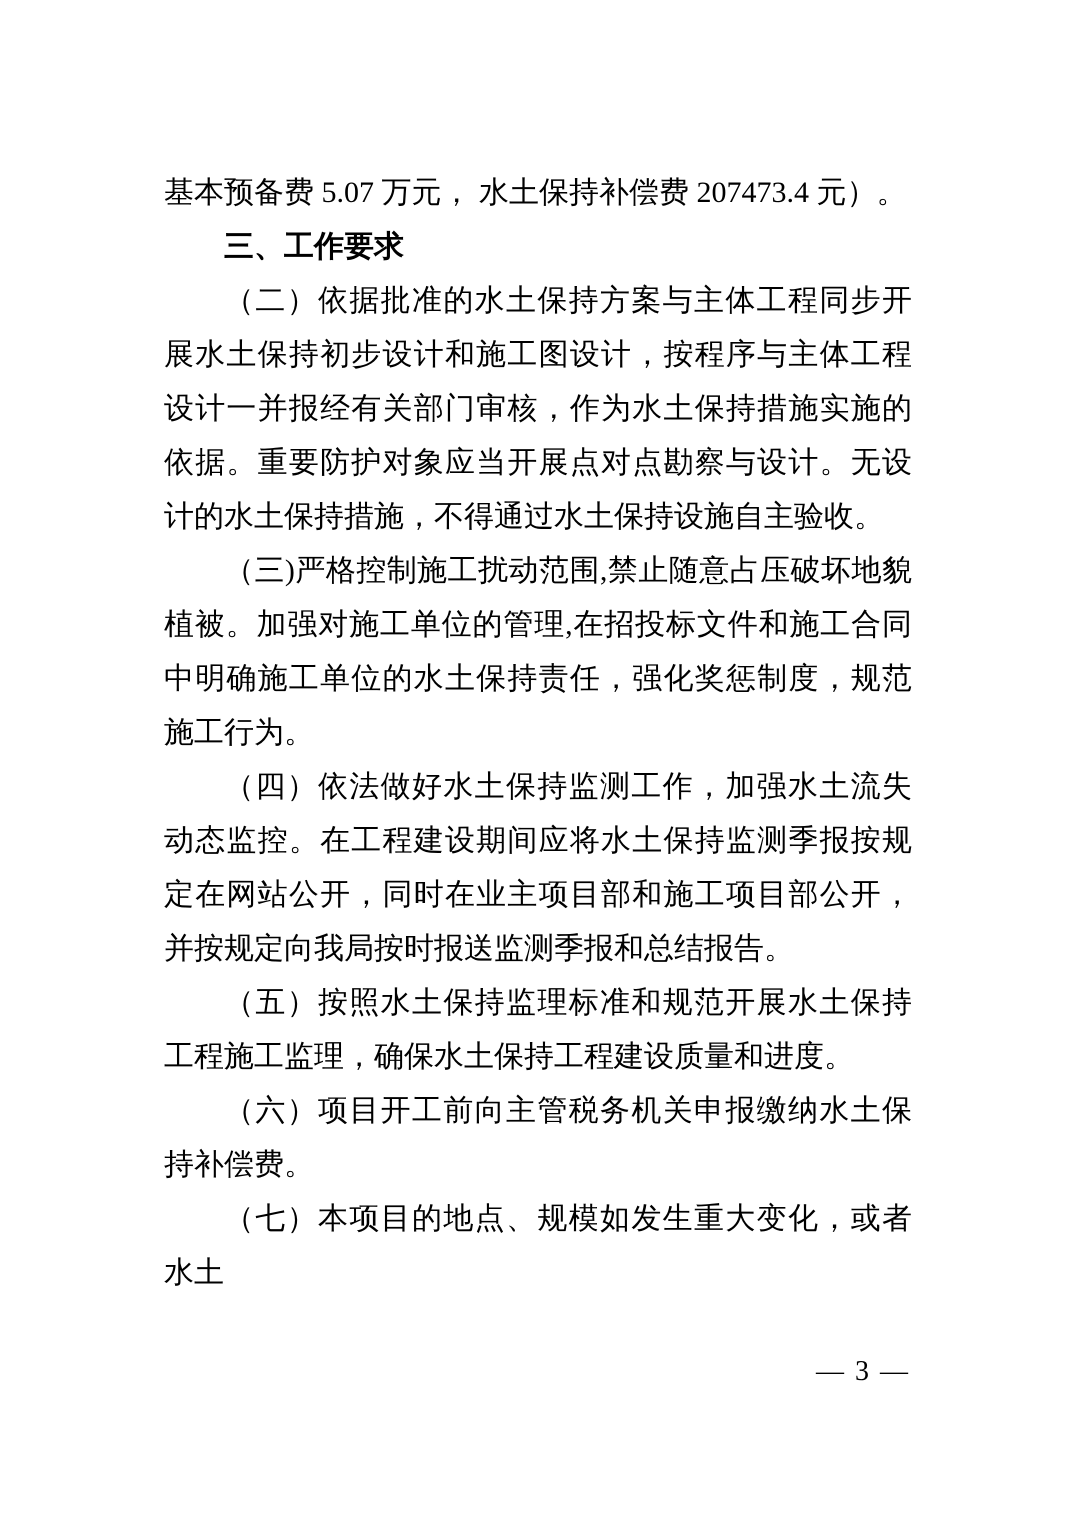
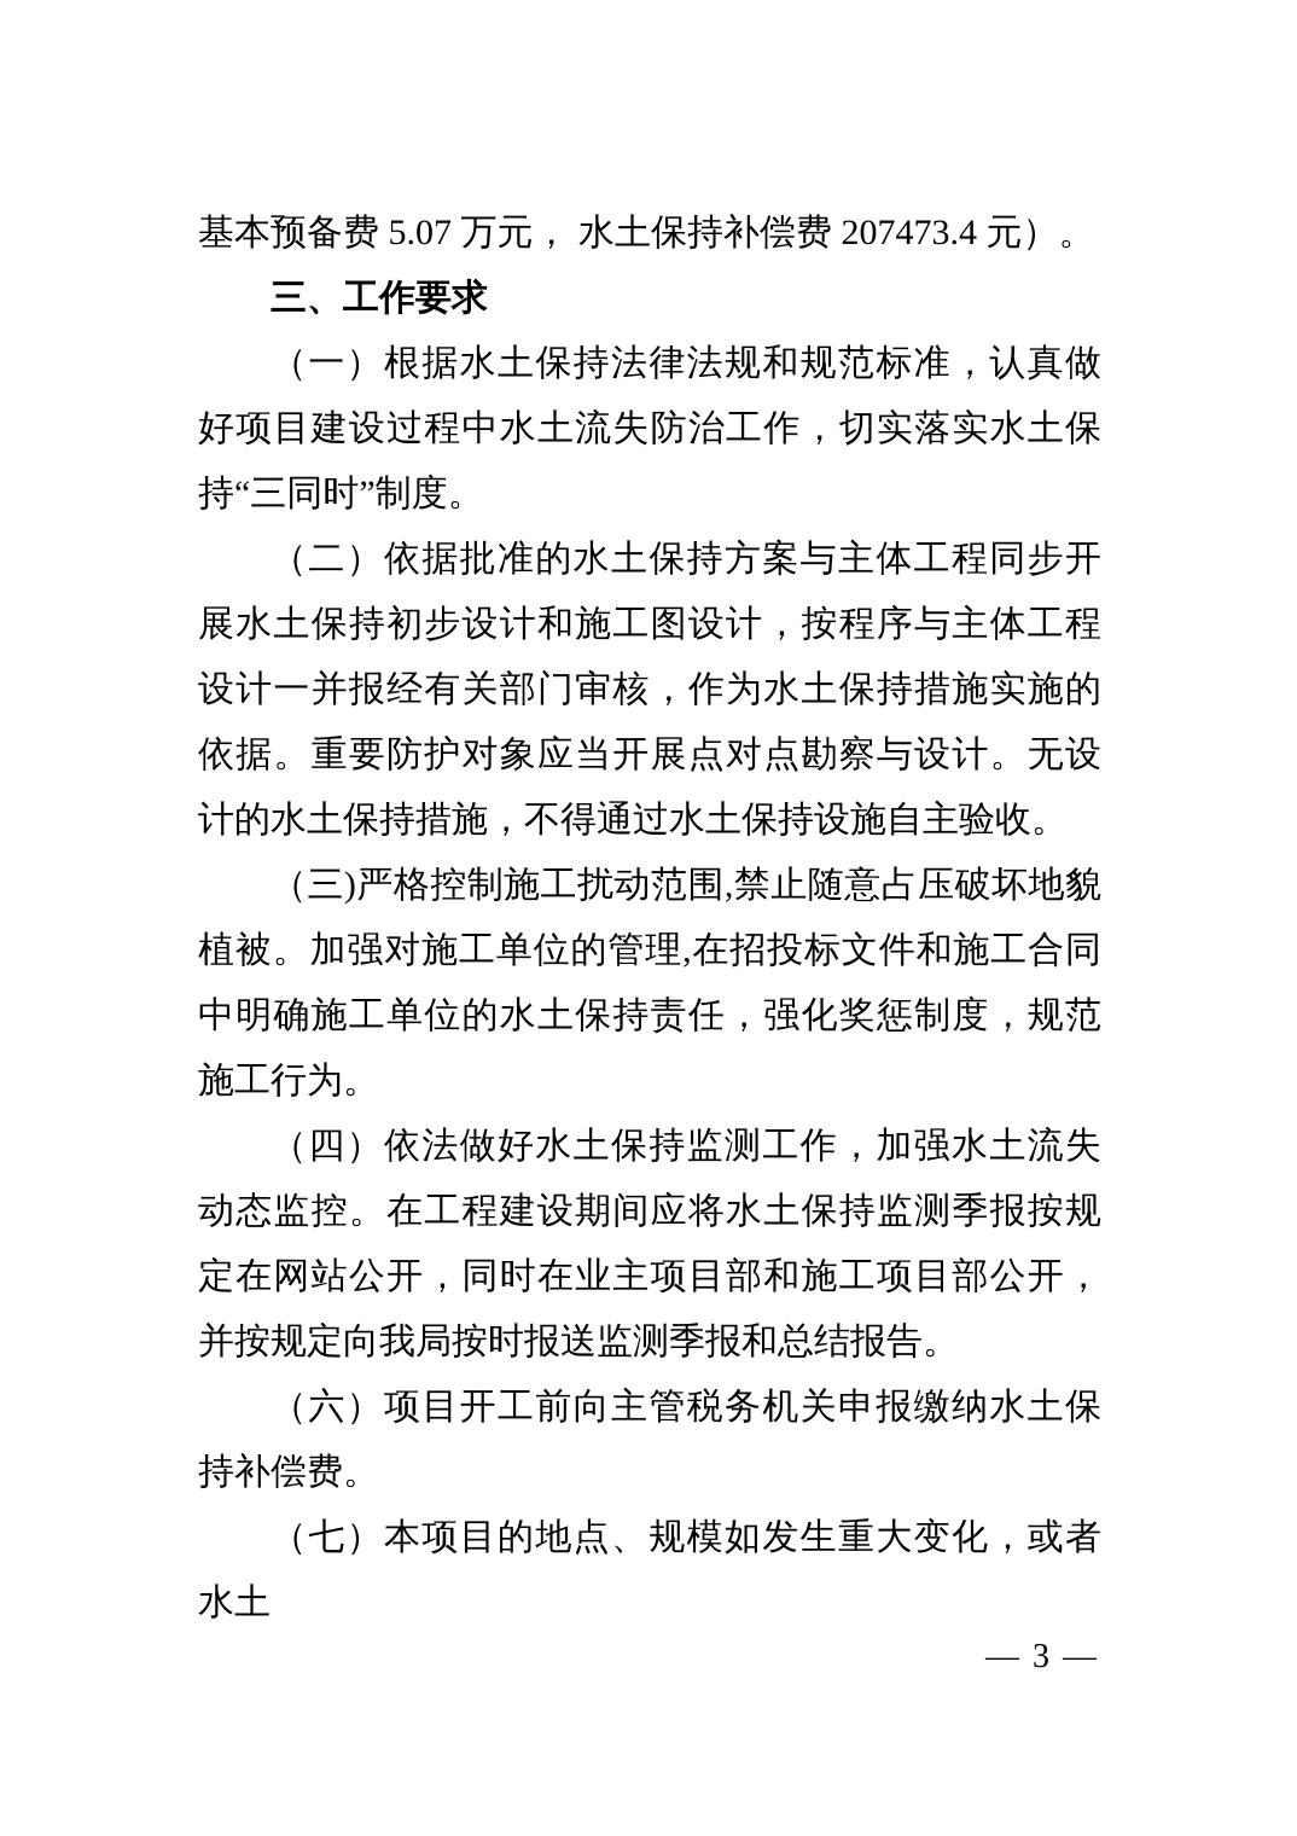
  基本预备费 5.07 万元， 水土保持补偿费 207473.4 元）。
  三、工作要求
+ （一）根据水土保持法律法规和规范标准，认真做好项目建设过程中水土流失防治工作，切实落实水土保持“三同时”制度。
  （二）依据批准的水土保持方案与主体工程同步开展水土保持初步设计和施工图设计，按程序与主体工程设计一并报经有关部门审核，作为水土保持措施实施的依据。重要防护对象应当开展点对点勘察与设计。无设计的水土保持措施，不得通过水土保持设施自主验收。
  （三)严格控制施工扰动范围,禁止随意占压破坏地貌植被。加强对施工单位的管理,在招投标文件和施工合同中明确施工单位的水土保持责任，强化奖惩制度，规范施工行为。
  （四）依法做好水土保持监测工作，加强水土流失动态监控。在工程建设期间应将水土保持监测季报按规定在网站公开，同时在业主项目部和施工项目部公开，并按规定向我局按时报送监测季报和总结报告。
- （五）按照水土保持监理标准和规范开展水土保持工程施工监理，确保水土保持工程建设质量和进度。
  （六）项目开工前向主管税务机关申报缴纳水土保持补偿费。
  （七）本项目的地点、规模如发生重大变化，或者水土
  — 3 —
